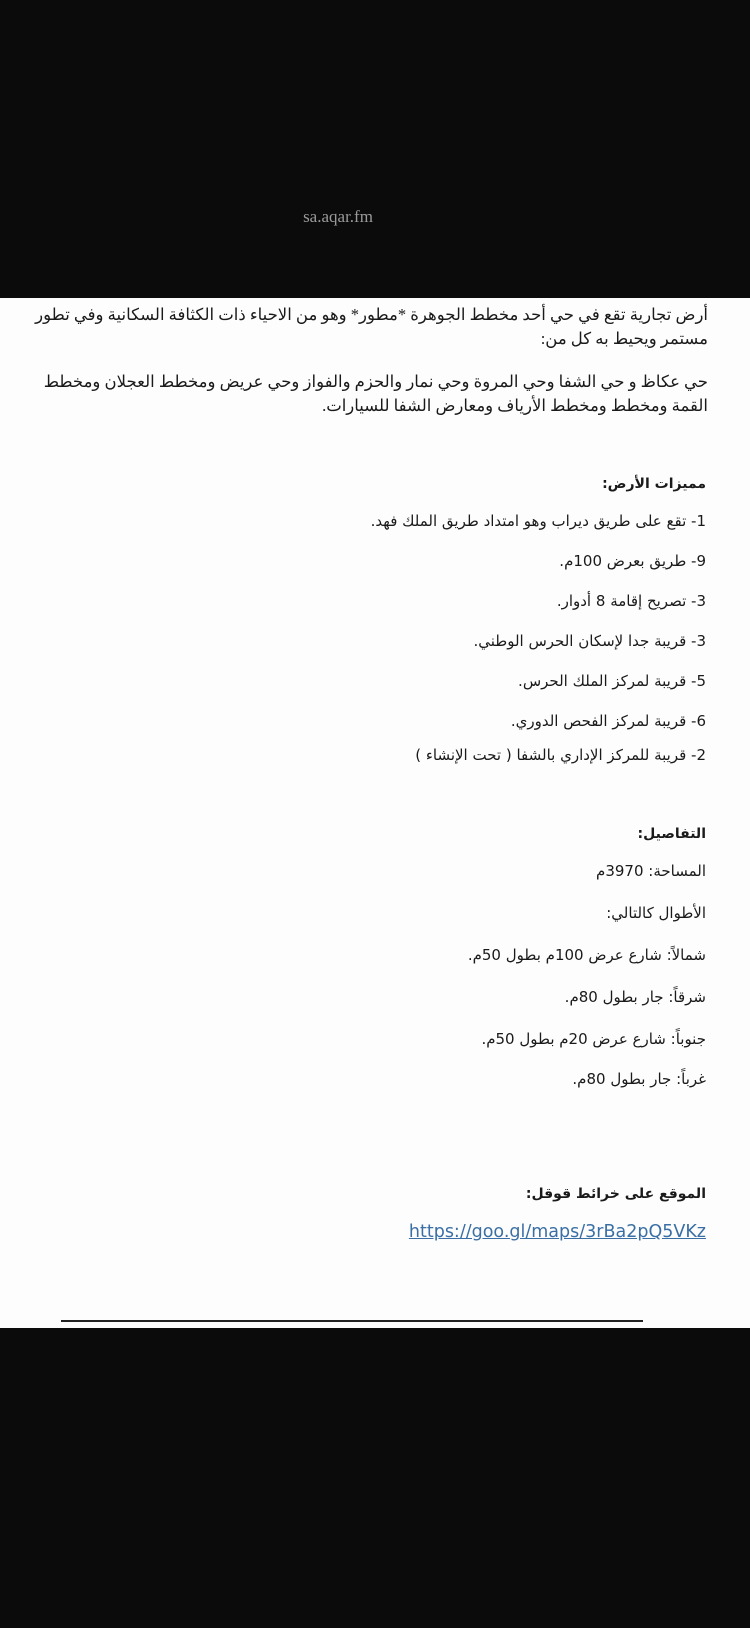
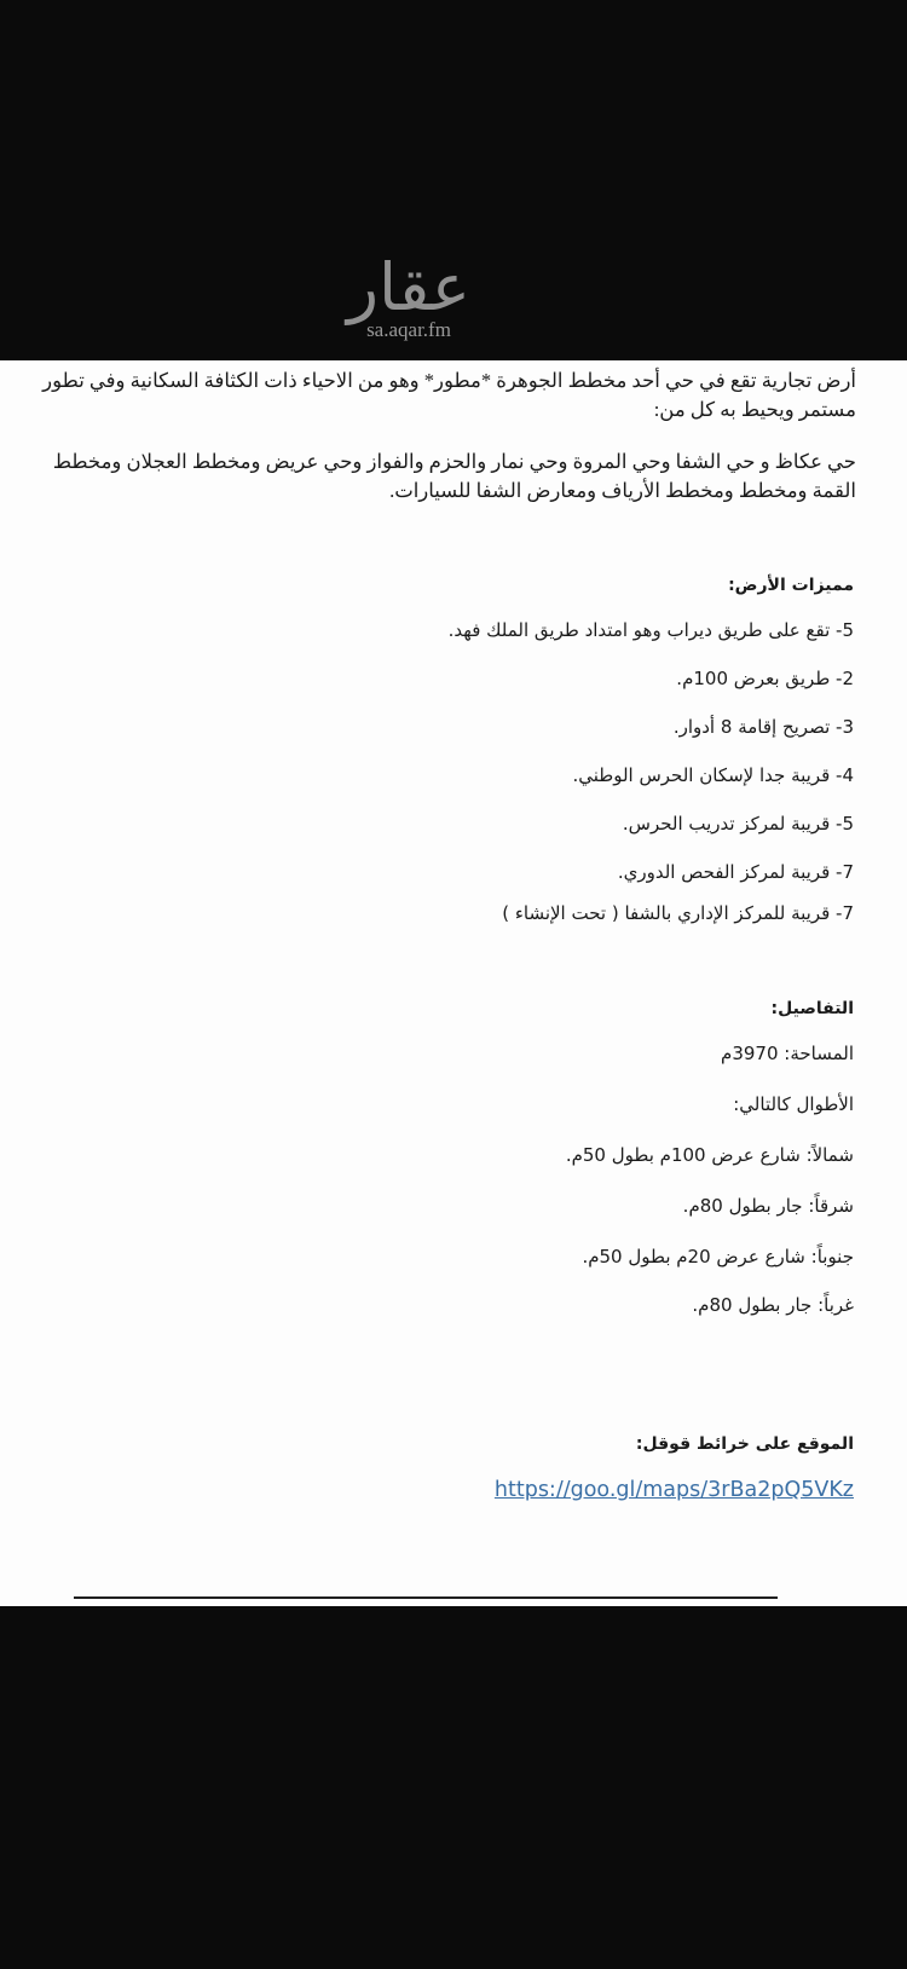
+ عقار
  sa.aqar.fm
  أرض تجارية تقع في حي أحد مخطط الجوهرة *مطور* وهو من الاحياء ذات الكثافة السكانية وفي تطور مستمر ويحيط به كل من:
  حي عكاظ و حي الشفا وحي المروة وحي نمار والحزم والفواز وحي عريض ومخطط العجلان ومخطط القمة ومخطط ومخطط الأرياف ومعارض الشفا للسيارات.
  مميزات الأرض:
- 1- تقع على طريق ديراب وهو امتداد طريق الملك فهد.
+ 5- تقع على طريق ديراب وهو امتداد طريق الملك فهد.
- 9- طريق بعرض 100م.
+ 2- طريق بعرض 100م.
  3- تصريح إقامة 8 أدوار.
- 3- قريبة جدا لإسكان الحرس الوطني.
+ 4- قريبة جدا لإسكان الحرس الوطني.
- 5- قريبة لمركز الملك الحرس.
+ 5- قريبة لمركز تدريب الحرس.
- 6- قريبة لمركز الفحص الدوري.
+ 7- قريبة لمركز الفحص الدوري.
- 2- قريبة للمركز الإداري بالشفا ( تحت الإنشاء )
+ 7- قريبة للمركز الإداري بالشفا ( تحت الإنشاء )
  التفاصيل:
  المساحة: 3970م
  الأطوال كالتالي:
  شمالاً: شارع عرض 100م بطول 50م.
  شرقاً: جار بطول 80م.
  جنوباً: شارع عرض 20م بطول 50م.
  غرباً: جار بطول 80م.
  الموقع على خرائط قوقل:
  https://goo.gl/maps/3rBa2pQ5VKz
